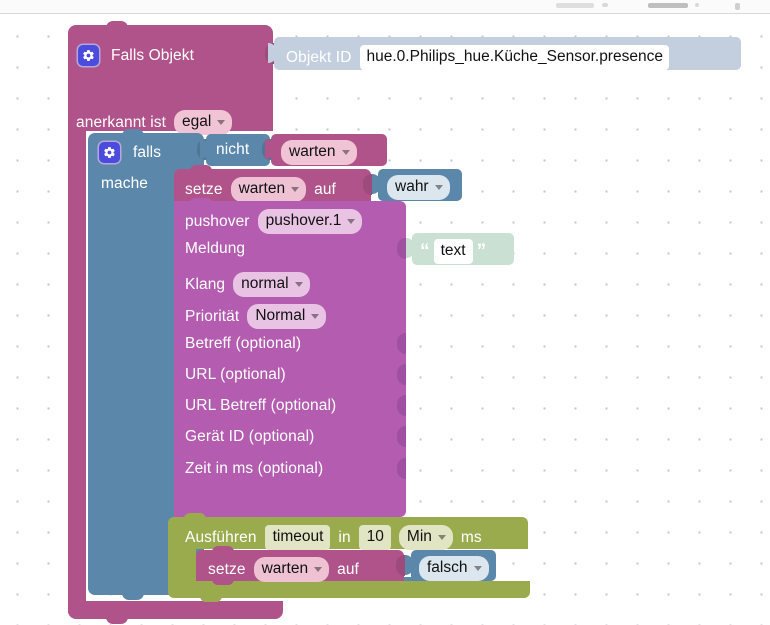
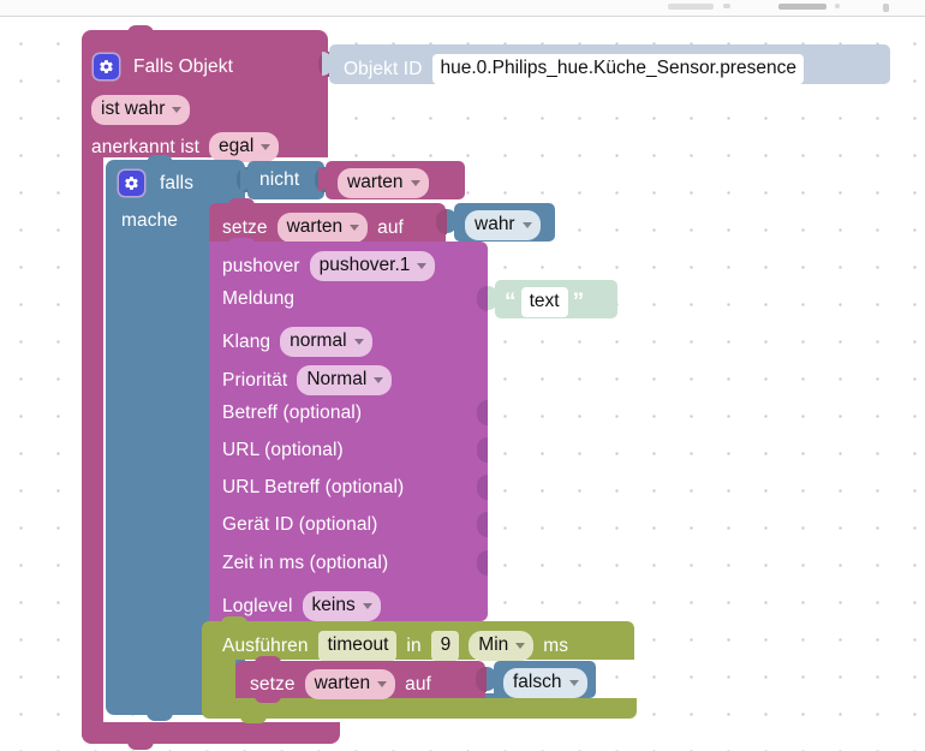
  Falls Objekt
+ ist wahr
  anerkannt ist
  egal
  Objekt ID
  hue.0.Philips_hue.Küche_Sensor.presence
  falls
  nicht
  warten
  mache
  setze
  warten
  auf
  wahr
  pushover
  pushover.1
  Meldung
  “
  text
  ”
  Klang
  normal
  Priorität
  Normal
  Betreff (optional)
  URL (optional)
  URL Betreff (optional)
  Gerät ID (optional)
  Zeit in ms (optional)
+ Loglevel
+ keins
  Ausführen
  timeout
  in
- 10
+ 9
  Min
  ms
  setze
  warten
  auf
  falsch
